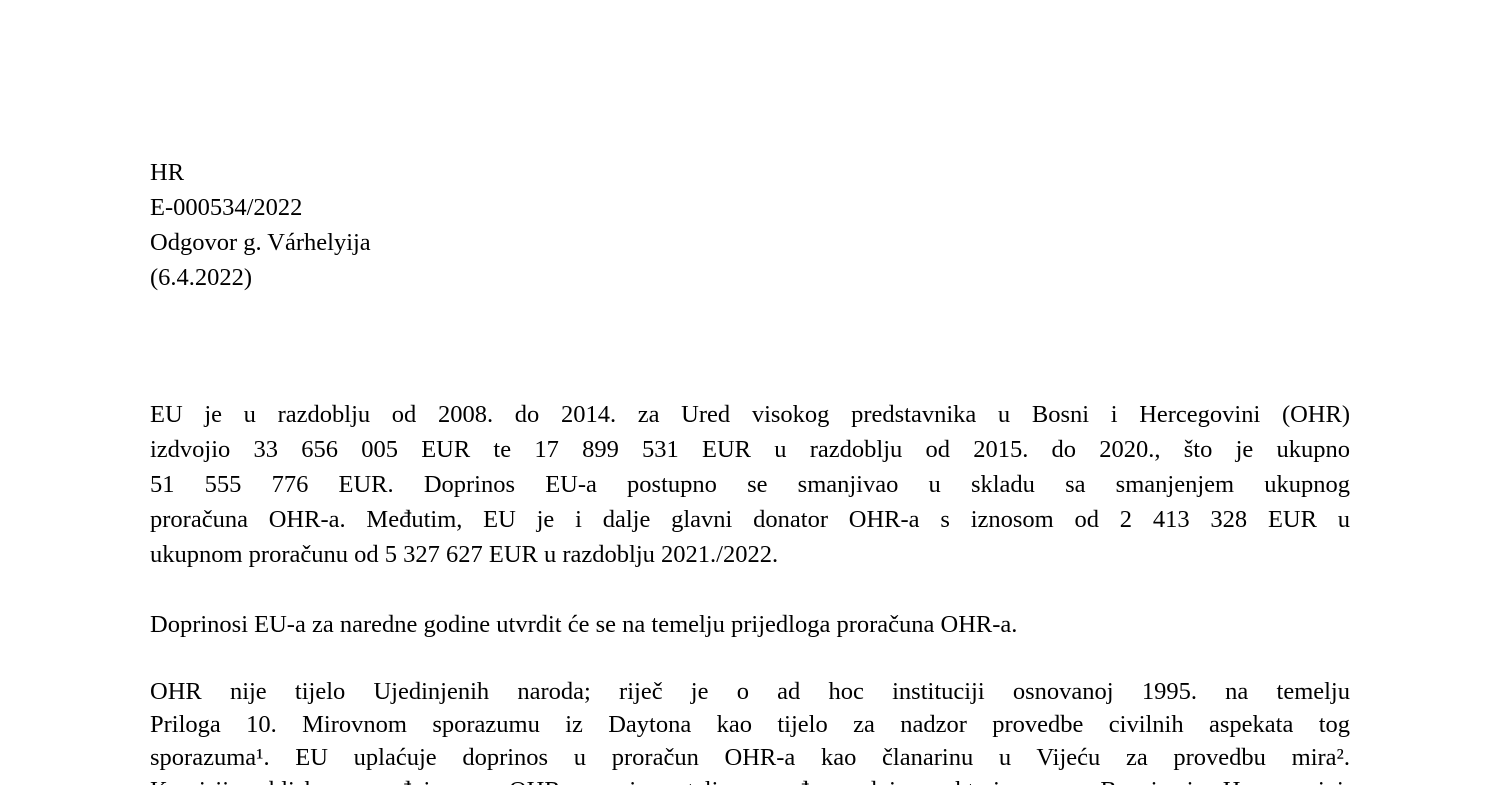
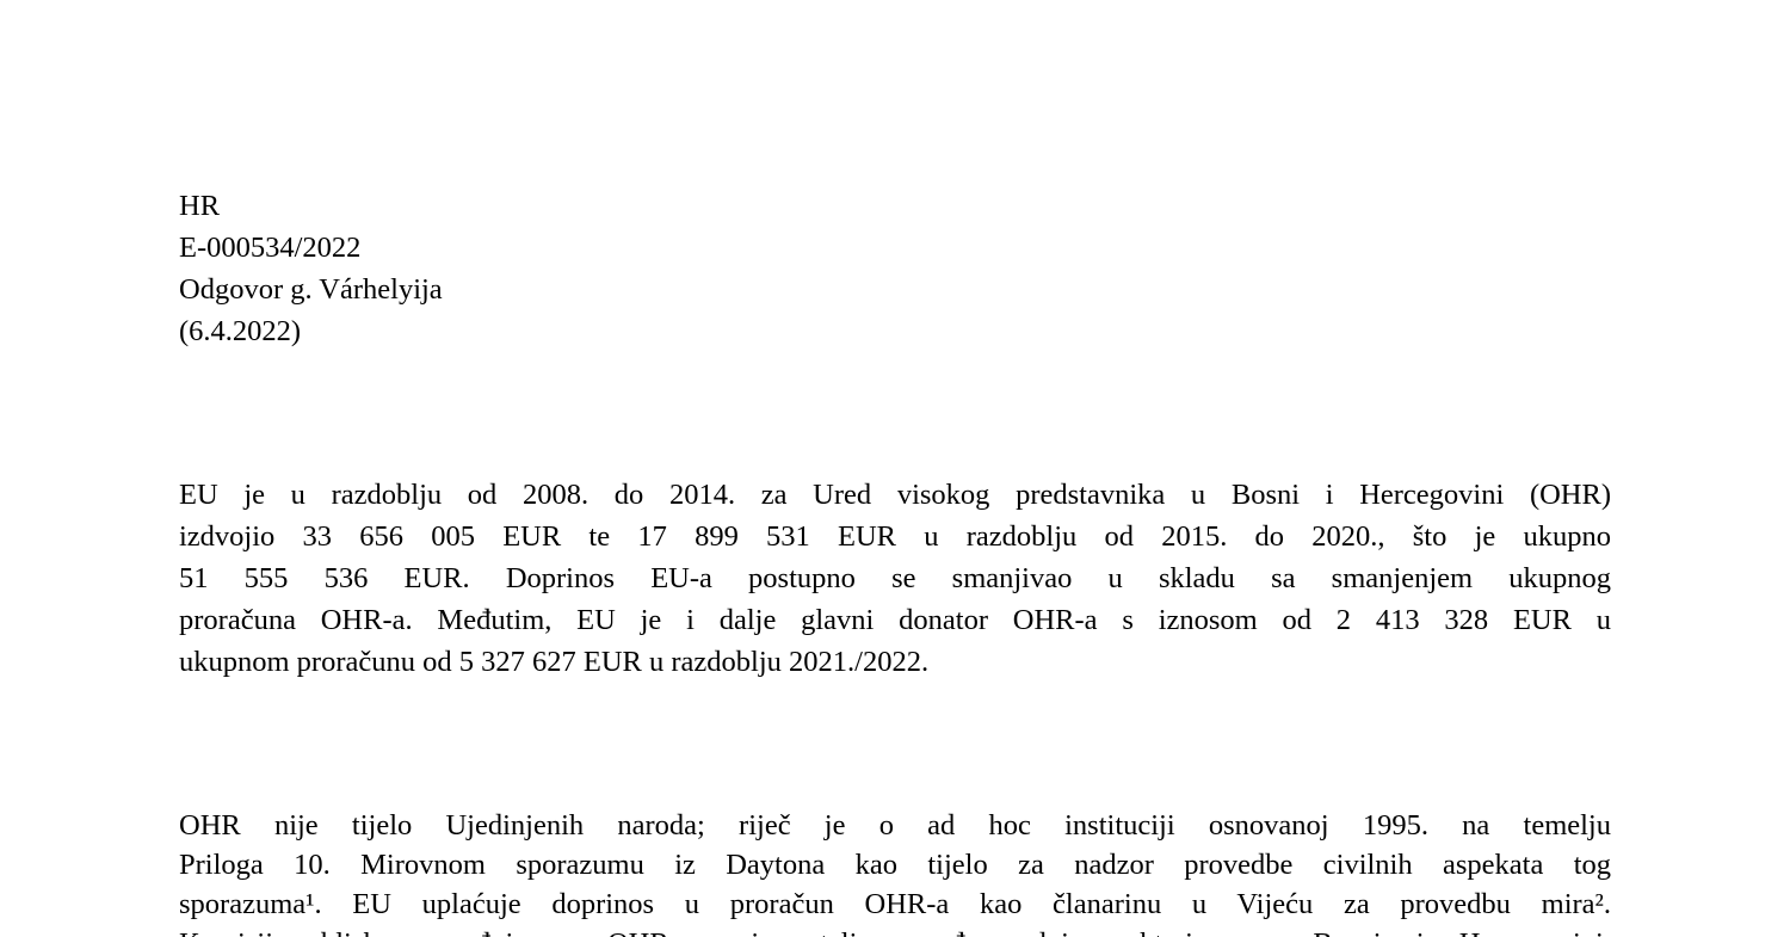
  HR
  E-000534/2022
  Odgovor g. Várhelyija
  (6.4.2022)
  EU je u razdoblju od 2008. do 2014. za Ured visokog predstavnika u Bosni i Hercegovini (OHR)
  izdvojio 33 656 005 EUR te 17 899 531 EUR u razdoblju od 2015. do 2020., što je ukupno
- 51 555 776 EUR. Doprinos EU-a postupno se smanjivao u skladu sa smanjenjem ukupnog
+ 51 555 536 EUR. Doprinos EU-a postupno se smanjivao u skladu sa smanjenjem ukupnog
  proračuna OHR-a. Međutim, EU je i dalje glavni donator OHR-a s iznosom od 2 413 328 EUR u
  ukupnom proračunu od 5 327 627 EUR u razdoblju 2021./2022.
- Doprinosi EU-a za naredne godine utvrdit će se na temelju prijedloga proračuna OHR-a.
  OHR nije tijelo Ujedinjenih naroda; riječ je o ad hoc instituciji osnovanoj 1995. na temelju
  Priloga 10. Mirovnom sporazumu iz Daytona kao tijelo za nadzor provedbe civilnih aspekata tog
  sporazuma¹. EU uplaćuje doprinos u proračun OHR-a kao članarinu u Vijeću za provedbu mira².
